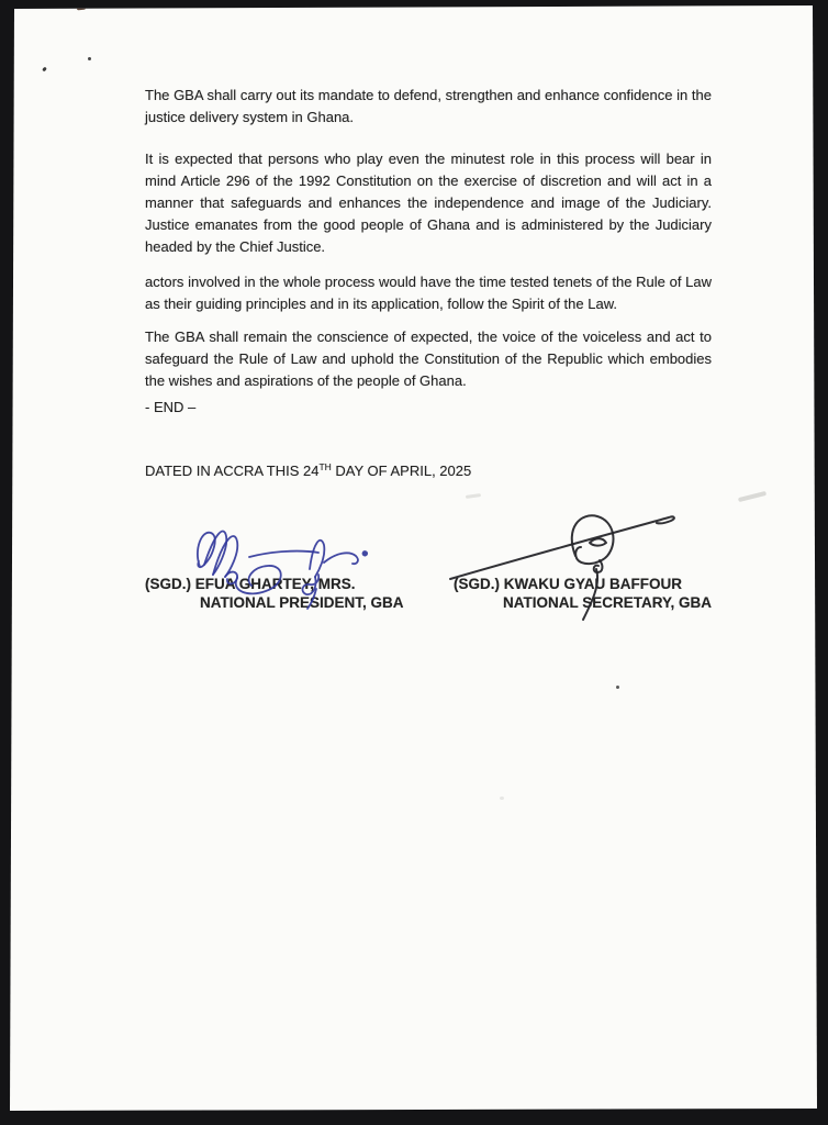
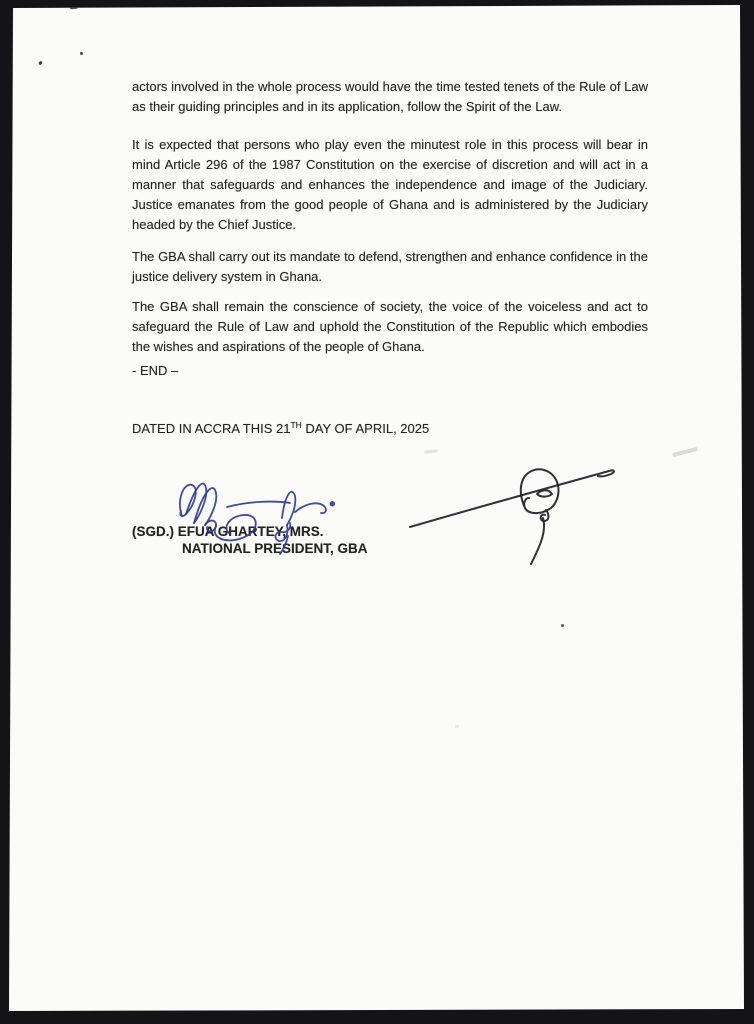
- The GBA shall carry out its mandate to defend, strengthen and enhance confidence in the justice delivery system in Ghana.
+ actors involved in the whole process would have the time tested tenets of the Rule of Law as their guiding principles and in its application, follow the Spirit of the Law.
- It is expected that persons who play even the minutest role in this process will bear in mind Article 296 of the 1992 Constitution on the exercise of discretion and will act in a manner that safeguards and enhances the independence and image of the Judiciary. Justice emanates from the good people of Ghana and is administered by the Judiciary headed by the Chief Justice.
+ It is expected that persons who play even the minutest role in this process will bear in mind Article 296 of the 1987 Constitution on the exercise of discretion and will act in a manner that safeguards and enhances the independence and image of the Judiciary. Justice emanates from the good people of Ghana and is administered by the Judiciary headed by the Chief Justice.
- actors involved in the whole process would have the time tested tenets of the Rule of Law as their guiding principles and in its application, follow the Spirit of the Law.
+ The GBA shall carry out its mandate to defend, strengthen and enhance confidence in the justice delivery system in Ghana.
- The GBA shall remain the conscience of expected, the voice of the voiceless and act to safeguard the Rule of Law and uphold the Constitution of the Republic which embodies the wishes and aspirations of the people of Ghana.
+ The GBA shall remain the conscience of society, the voice of the voiceless and act to safeguard the Rule of Law and uphold the Constitution of the Republic which embodies the wishes and aspirations of the people of Ghana.
  - END –
- DATED IN ACCRA THIS 24TH DAY OF APRIL, 2025
+ DATED IN ACCRA THIS 21TH DAY OF APRIL, 2025
  (SGD.) EFU GHATE MRS.
  NATIONAL PRESIDENT, GBA
- (SGD.) KWAKU GYAU BAFFOUR
- NATIONAL SECRETARY, GBA
